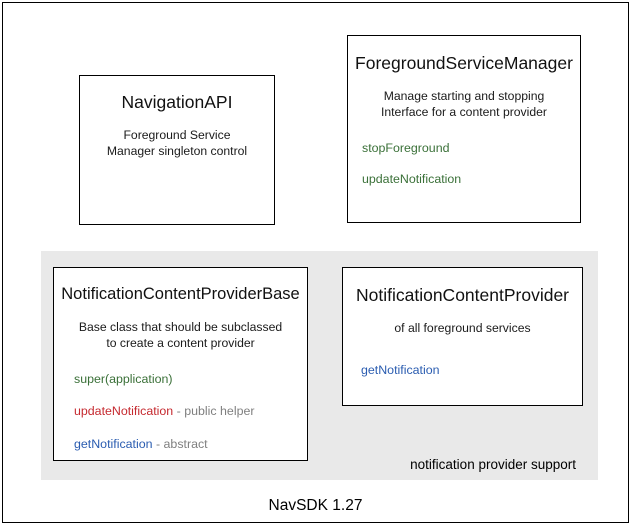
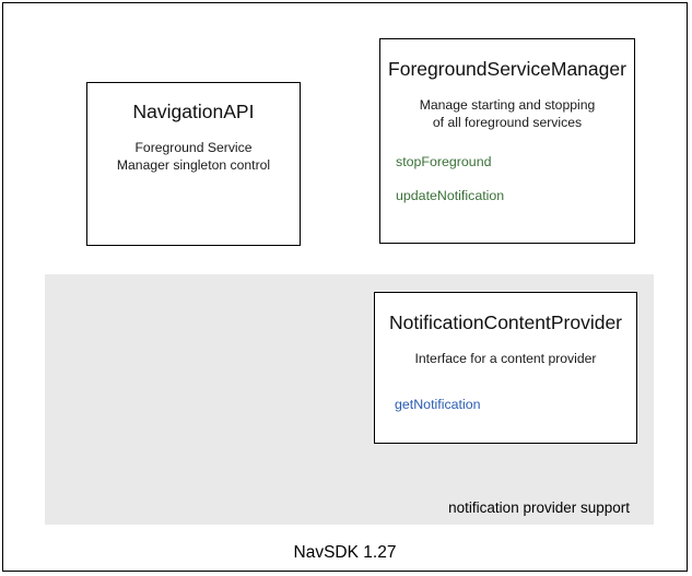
  notification provider support
  NavigationAPI
  Foreground Service
  Manager singleton control
  ForegroundServiceManager
  Manage starting and stopping
- Interface for a content provider
+ of all foreground services
  stopForeground
  updateNotification
- NotificationContentProviderBase
- Base class that should be subclassed
- to create a content provider
- super(application)
- updateNotification - public helper
- getNotification - abstract
  NotificationContentProvider
- of all foreground services
+ Interface for a content provider
  getNotification
  NavSDK 1.27
